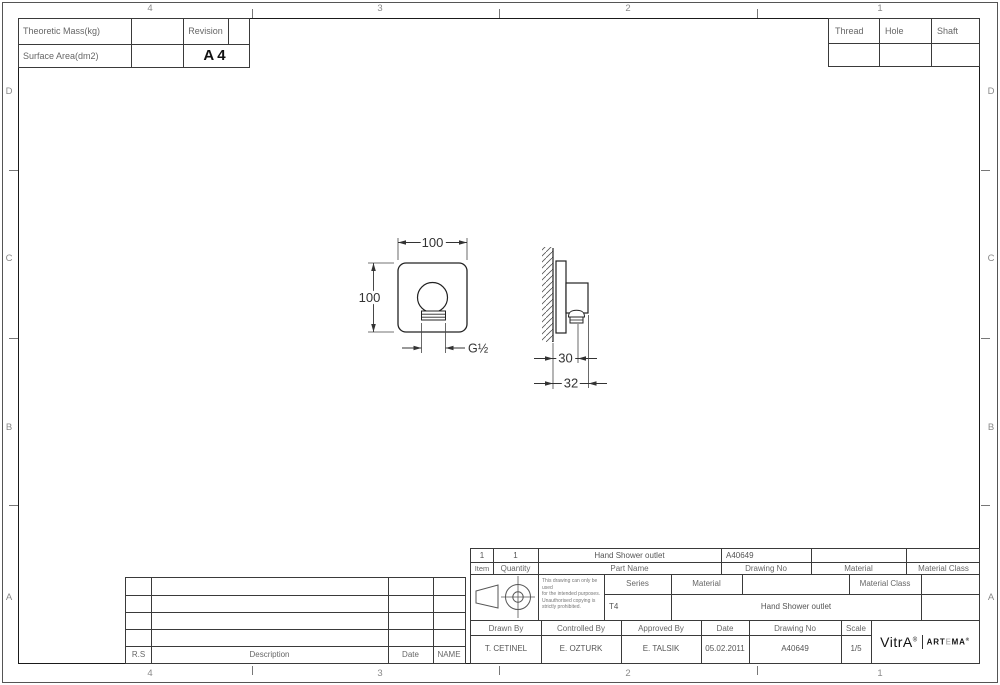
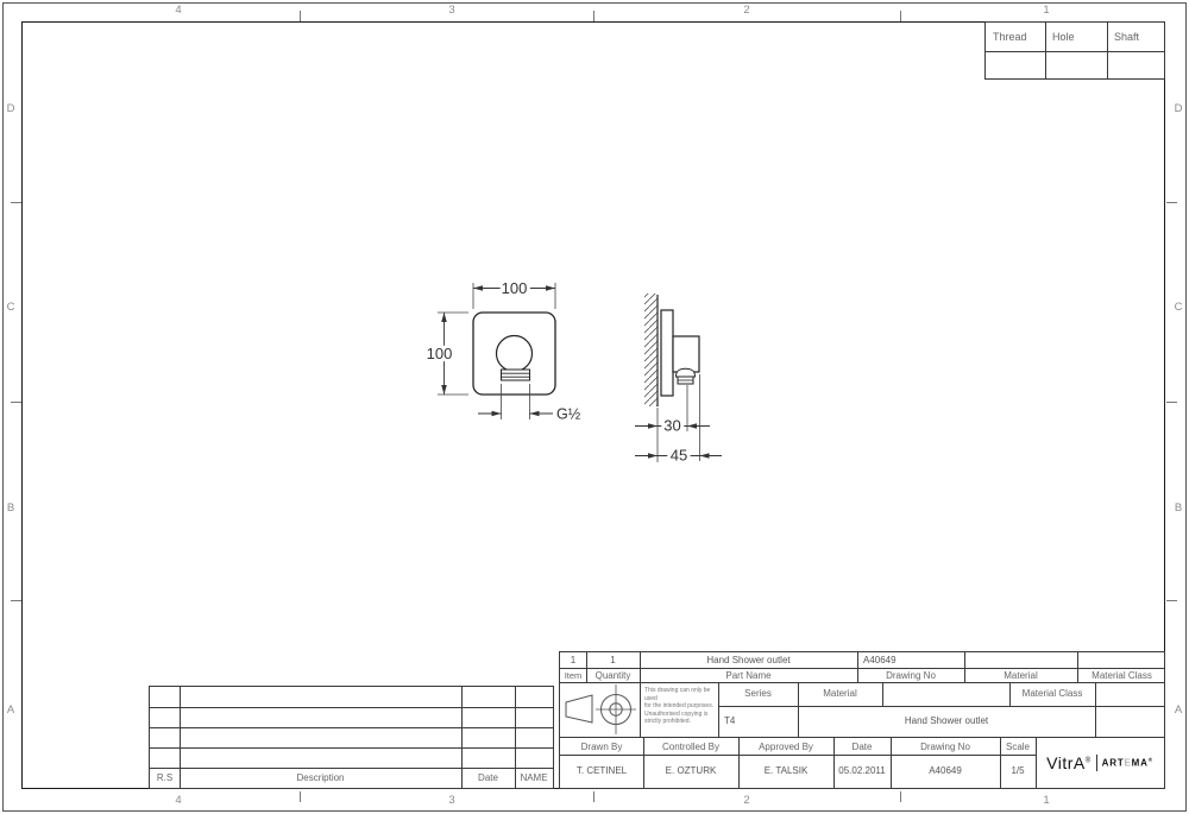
  D
  C
  B
  A
  D
  C
  B
  A
  4
  3
  2
  1
  4
  3
  2
  1
- Theoretic Mass(kg)
- Revision
- Surface Area(dm2)
- A4
  Thread
  Hole
  Shaft
  100
  100
  G½
  30
- 32
+ 45
  R.S
  Description
  Date
  NAME
  1
  1
  Hand Shower outlet
  A40649
  Item
  Quantity
  Part Name
  Drawing No
  Material
  Material Class
  Series
  Material
  Material Class
  T4
  Hand Shower outlet
  Drawn By
  Controlled By
  Approved By
  Date
  Drawing No
  Scale
  T. CETINEL
  E. OZTURK
  E. TALSIK
  05.02.2011
  A40649
  1/5
  VitrA
  ARTEMA
